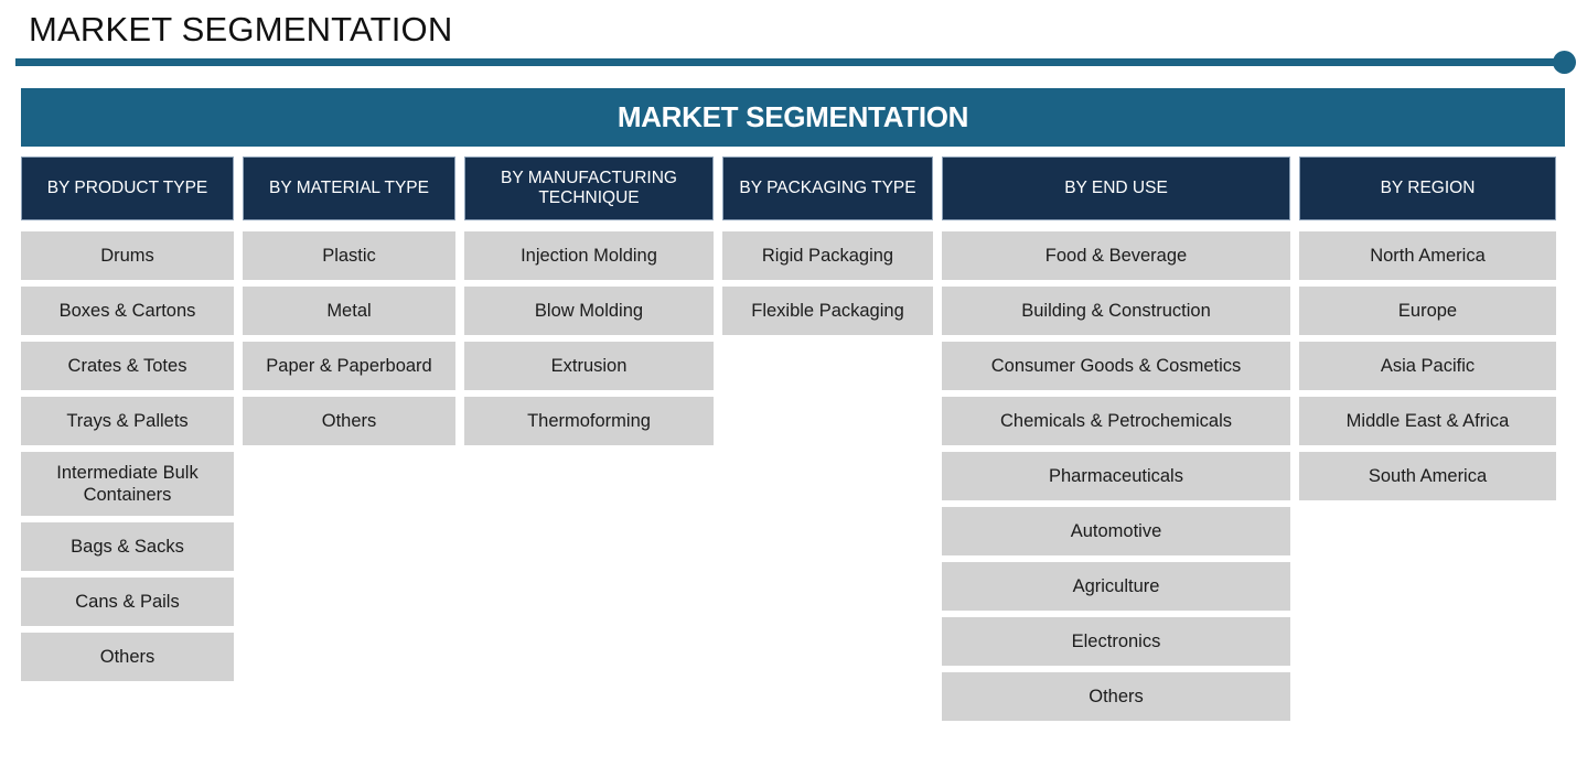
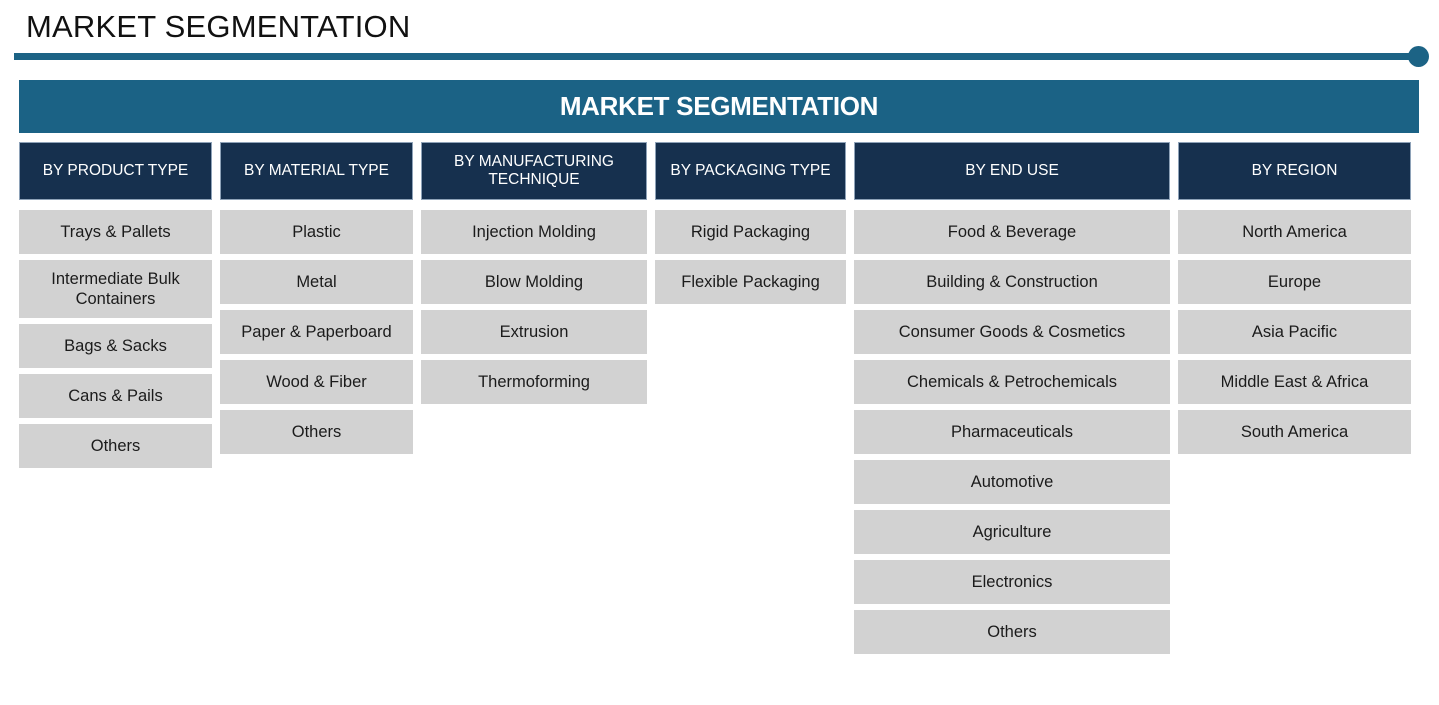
  MARKET SEGMENTATION
  MARKET SEGMENTATION
  BY PRODUCT TYPE
- Drums
- Boxes & Cartons
- Crates & Totes
  Trays & Pallets
  Intermediate Bulk Containers
  Bags & Sacks
  Cans & Pails
  Others
  BY MATERIAL TYPE
  Plastic
  Metal
  Paper & Paperboard
+ Wood & Fiber
  Others
  BY MANUFACTURING TECHNIQUE
  Injection Molding
  Blow Molding
  Extrusion
  Thermoforming
  BY PACKAGING TYPE
  Rigid Packaging
  Flexible Packaging
  BY END USE
  Food & Beverage
  Building & Construction
  Consumer Goods & Cosmetics
  Chemicals & Petrochemicals
  Pharmaceuticals
  Automotive
  Agriculture
  Electronics
  Others
  BY REGION
  North America
  Europe
  Asia Pacific
  Middle East & Africa
  South America
